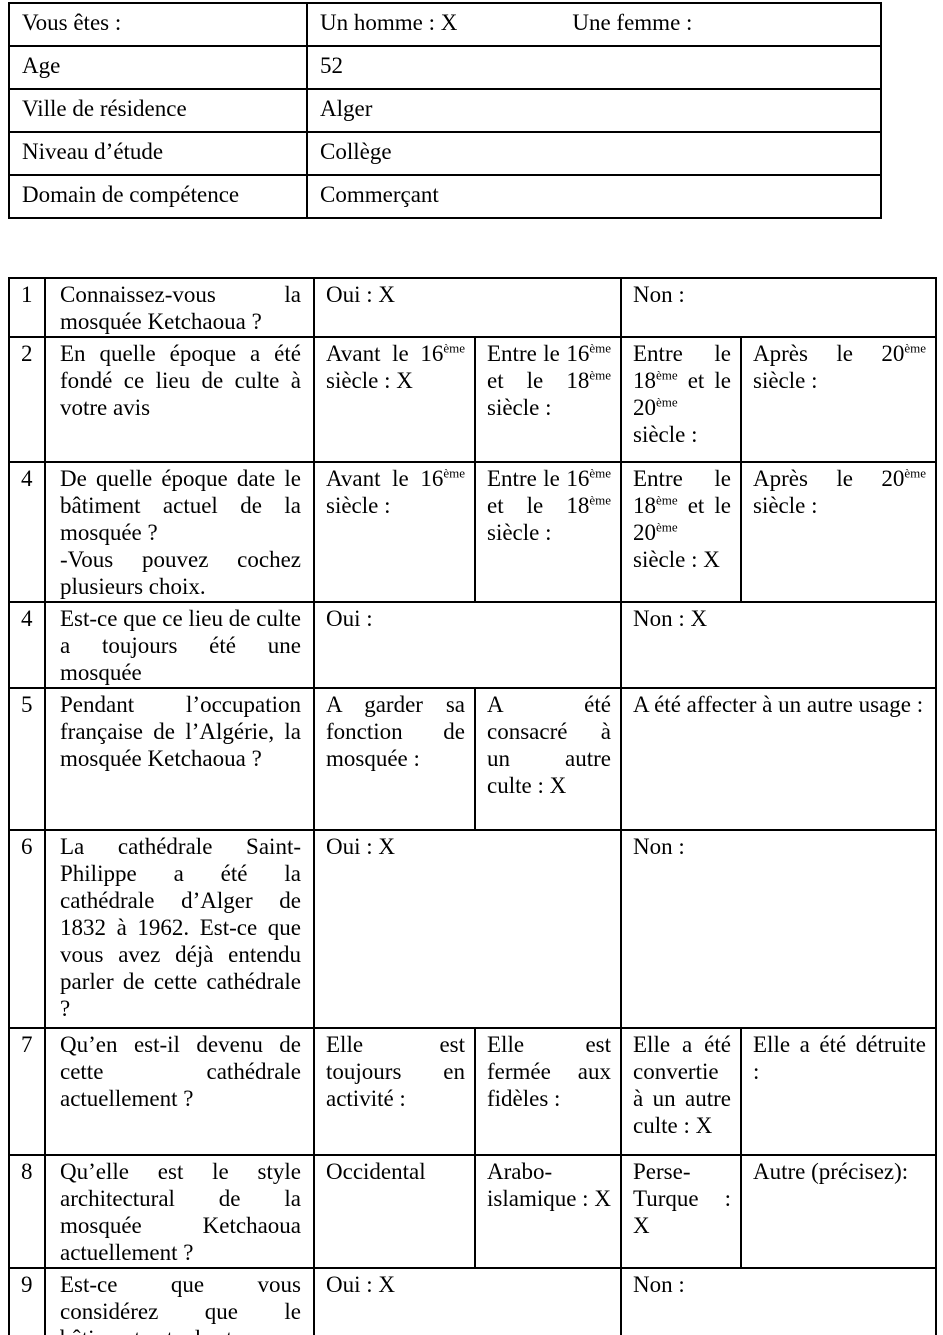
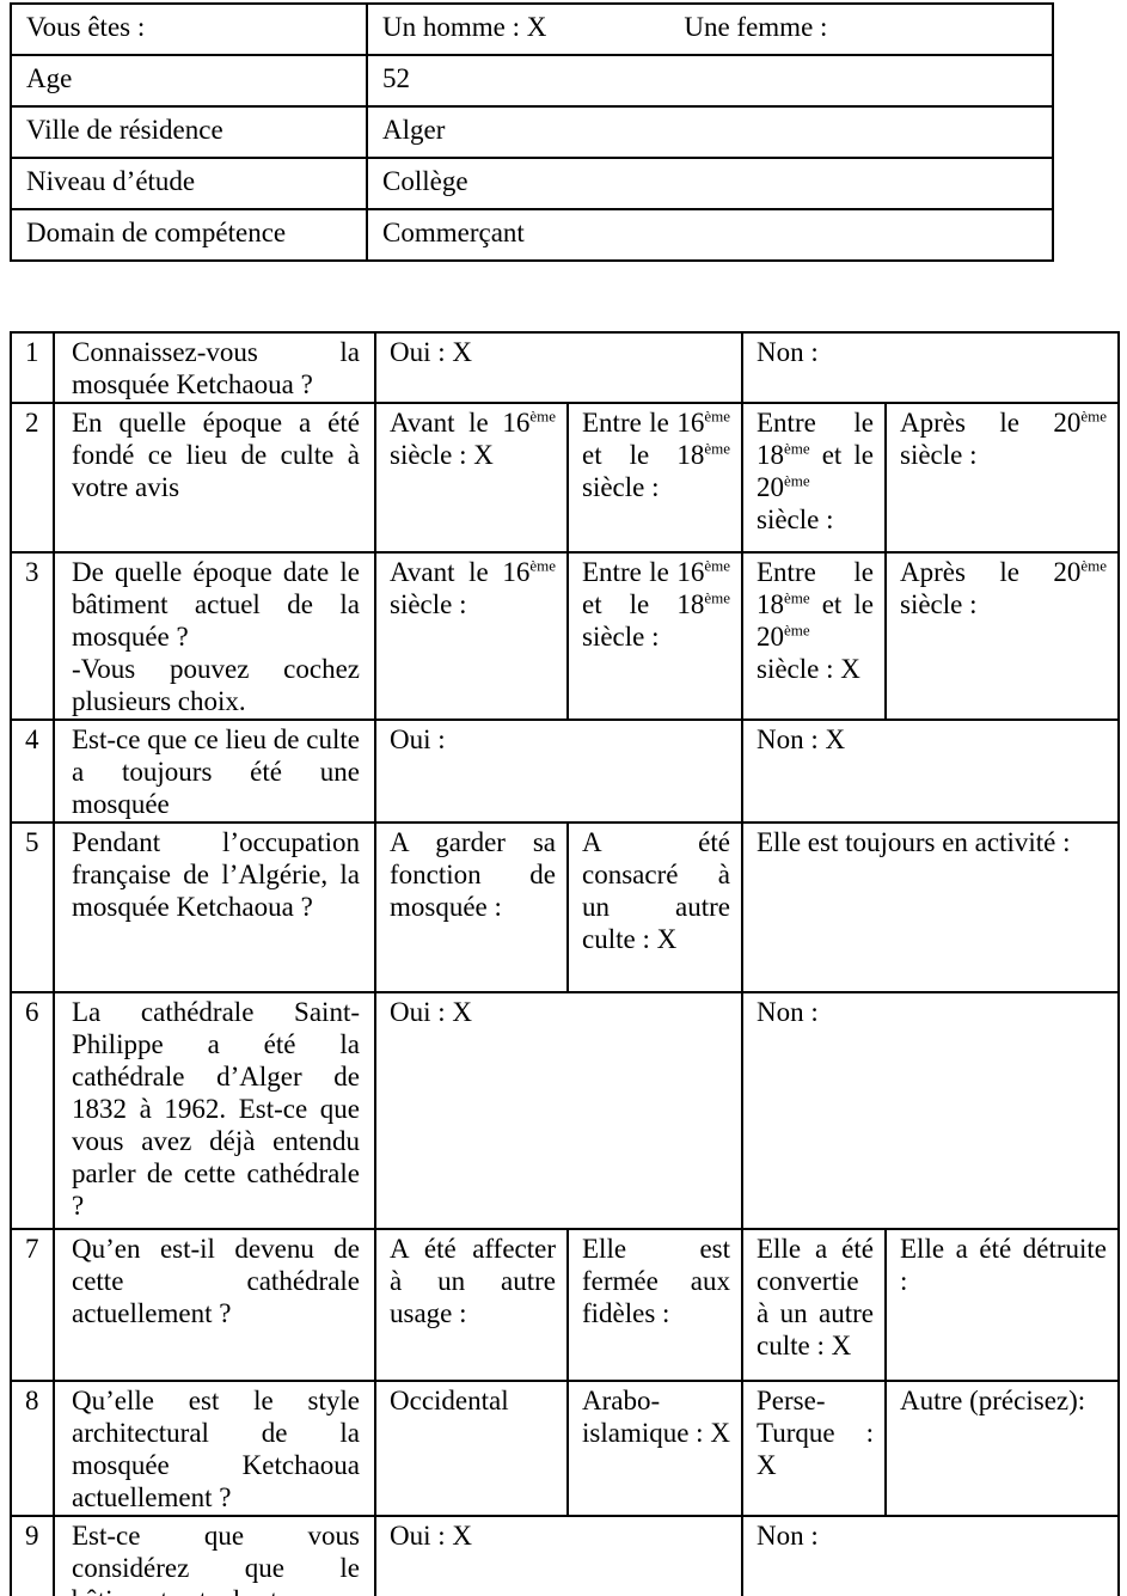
  Vous êtes :	Un homme : X Une femme :
  Age	52
  Ville de résidence	Alger
  Niveau d’étude	Collège
  Domain de compétence	Commerçant
  1	Connaissez-vous la mosquée Ketchaoua ?	Oui : X	Non :
  2	En quelle époque a été fondé ce lieu de culte à votre avis	Avant le 16ème siècle : X	Entre le 16ème et le 18ème siècle :	Entre le 18ème et le 20ème siècle :	Après le 20ème siècle :
- 4	De quelle époque date le bâtiment actuel de la mosquée ? -Vous pouvez cochez plusieurs choix.	Avant le 16ème siècle :	Entre le 16ème et le 18ème siècle :	Entre le 18ème et le 20ème siècle : X	Après le 20ème siècle :
+ 3	De quelle époque date le bâtiment actuel de la mosquée ? -Vous pouvez cochez plusieurs choix.	Avant le 16ème siècle :	Entre le 16ème et le 18ème siècle :	Entre le 18ème et le 20ème siècle : X	Après le 20ème siècle :
  4	Est-ce que ce lieu de culte a toujours été une mosquée	Oui :	Non : X
- 5	Pendant l’occupation française de l’Algérie, la mosquée Ketchaoua ?	A garder sa fonction de mosquée :	A été consacré à un autre culte : X	A été affecter à un autre usage :
+ 5	Pendant l’occupation française de l’Algérie, la mosquée Ketchaoua ?	A garder sa fonction de mosquée :	A été consacré à un autre culte : X	Elle est toujours en activité :
  6	La cathédrale Saint-Philippe a été la cathédrale d’Alger de 1832 à 1962. Est-ce que vous avez déjà entendu parler de cette cathédrale ?	Oui : X	Non :
- 7	Qu’en est-il devenu de cette cathédrale actuellement ?	Elle est toujours en activité :	Elle est fermée aux fidèles :	Elle a été convertie à un autre culte : X	Elle a été détruite :
+ 7	Qu’en est-il devenu de cette cathédrale actuellement ?	A été affecter à un autre usage :	Elle est fermée aux fidèles :	Elle a été convertie à un autre culte : X	Elle a été détruite :
  8	Qu’elle est le style architectural de la mosquée Ketchaoua actuellement ?	Occidental	Arabo-islamique : X	Perse-Turque : X	Autre (précisez):
